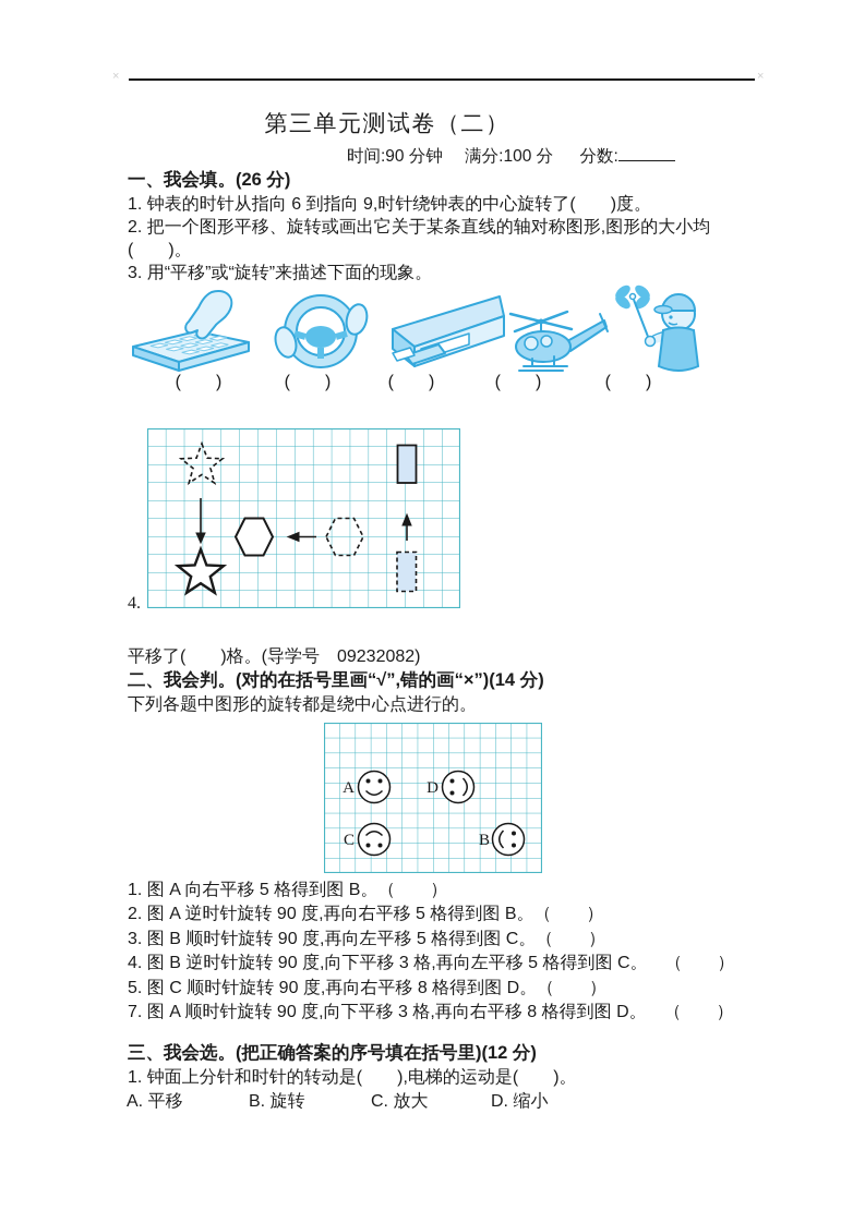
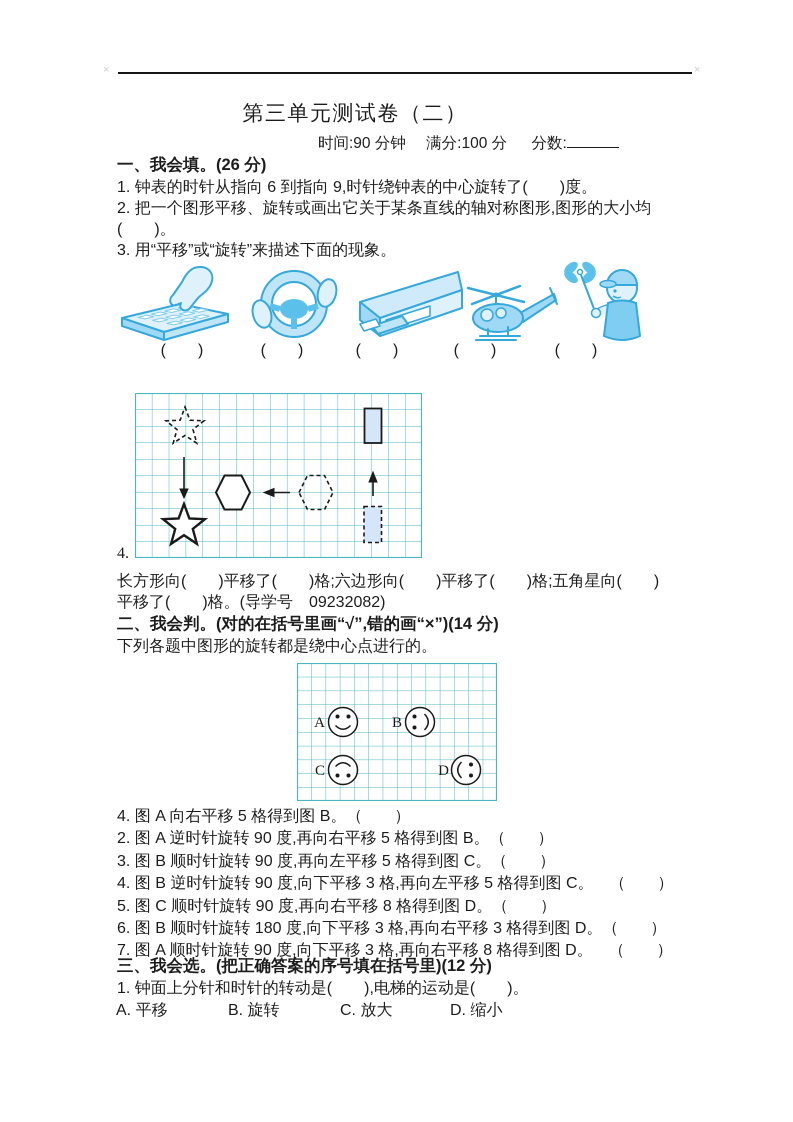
  ×
  ×
  第三单元测试卷（二）
  时间:90 分钟 满分:100 分 分数:
  一、我会填。(26 分)
  1. 钟表的时针从指向 6 到指向 9,时针绕钟表的中心旋转了( )度。
  2. 把一个图形平移、旋转或画出它关于某条直线的轴对称图形,图形的大小均
  ( )。
  3. 用“平移”或“旋转”来描述下面的现象。
  ( )
  ( )
  ( )
  ( )
  ( )
  4.
+ 长方形向( )平移了( )格;六边形向( )平移了( )格;五角星向( )
  平移了( )格。(导学号 09232082)
  二、我会判。(对的在括号里画“√”,错的画“×”)(14 分)
  下列各题中图形的旋转都是绕中心点进行的。
  A
- D
+ B
  C
- B
+ D
- 1. 图 A 向右平移 5 格得到图 B。（ ）
+ 4. 图 A 向右平移 5 格得到图 B。（ ）
  2. 图 A 逆时针旋转 90 度,再向右平移 5 格得到图 B。（ ）
  3. 图 B 顺时针旋转 90 度,再向左平移 5 格得到图 C。（ ）
  4. 图 B 逆时针旋转 90 度,向下平移 3 格,再向左平移 5 格得到图 C。 （ ）
  5. 图 C 顺时针旋转 90 度,再向右平移 8 格得到图 D。（ ）
+ 6. 图 B 顺时针旋转 180 度,向下平移 3 格,再向右平移 3 格得到图 D。（ ）
  7. 图 A 顺时针旋转 90 度,向下平移 3 格,再向右平移 8 格得到图 D。 （ ）
  三、我会选。(把正确答案的序号填在括号里)(12 分)
  1. 钟面上分针和时针的转动是( ),电梯的运动是( )。
  A. 平移
  B. 旋转
  C. 放大
  D. 缩小
